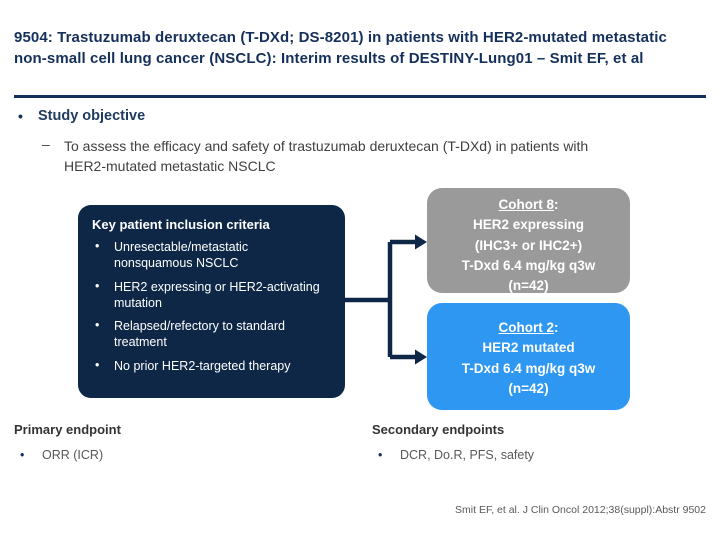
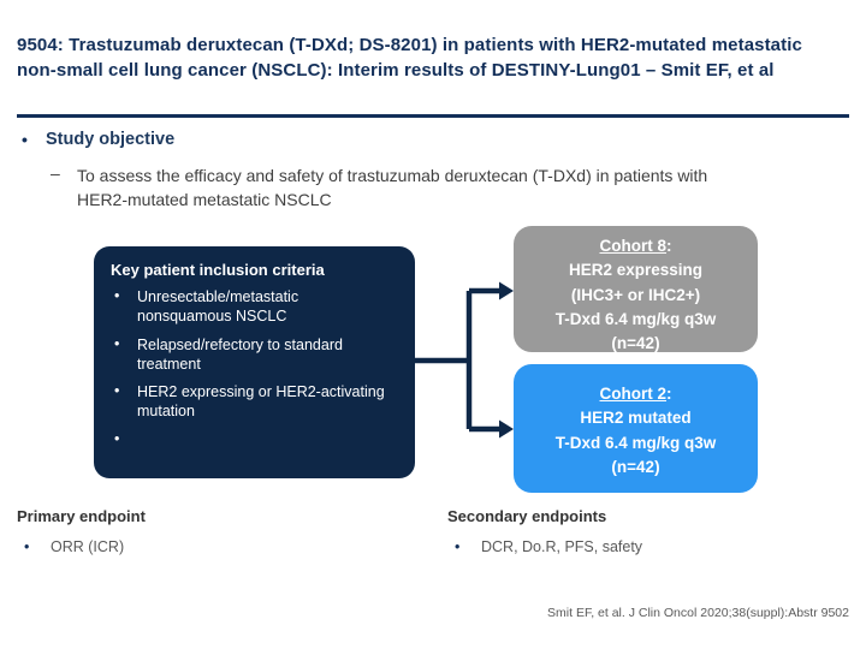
  9504: Trastuzumab deruxtecan (T-DXd; DS-8201) in patients with HER2-mutated metastatic non-small cell lung cancer (NSCLC): Interim results of DESTINY-Lung01 – Smit EF, et al
  •
  Study objective
  –
  To assess the efficacy and safety of trastuzumab deruxtecan (T-DXd) in patients with HER2-mutated metastatic NSCLC
  Key patient inclusion criteria
  •
  Unresectable/metastatic nonsquamous NSCLC
  •
- HER2 expressing or HER2-activating mutation
+ Relapsed/refectory to standard treatment
  •
- Relapsed/refectory to standard treatment
+ HER2 expressing or HER2-activating mutation
  •
- No prior HER2-targeted therapy
  Cohort 8:
  HER2 expressing
  (IHC3+ or IHC2+)
  T-Dxd 6.4 mg/kg q3w
  (n=42)
  Cohort 2:
  HER2 mutated
  T-Dxd 6.4 mg/kg q3w
  (n=42)
  Primary endpoint
  •
  ORR (ICR)
  Secondary endpoints
  •
  DCR, Do.R, PFS, safety
- Smit EF, et al. J Clin Oncol 2012;38(suppl):Abstr 9502
+ Smit EF, et al. J Clin Oncol 2020;38(suppl):Abstr 9502
